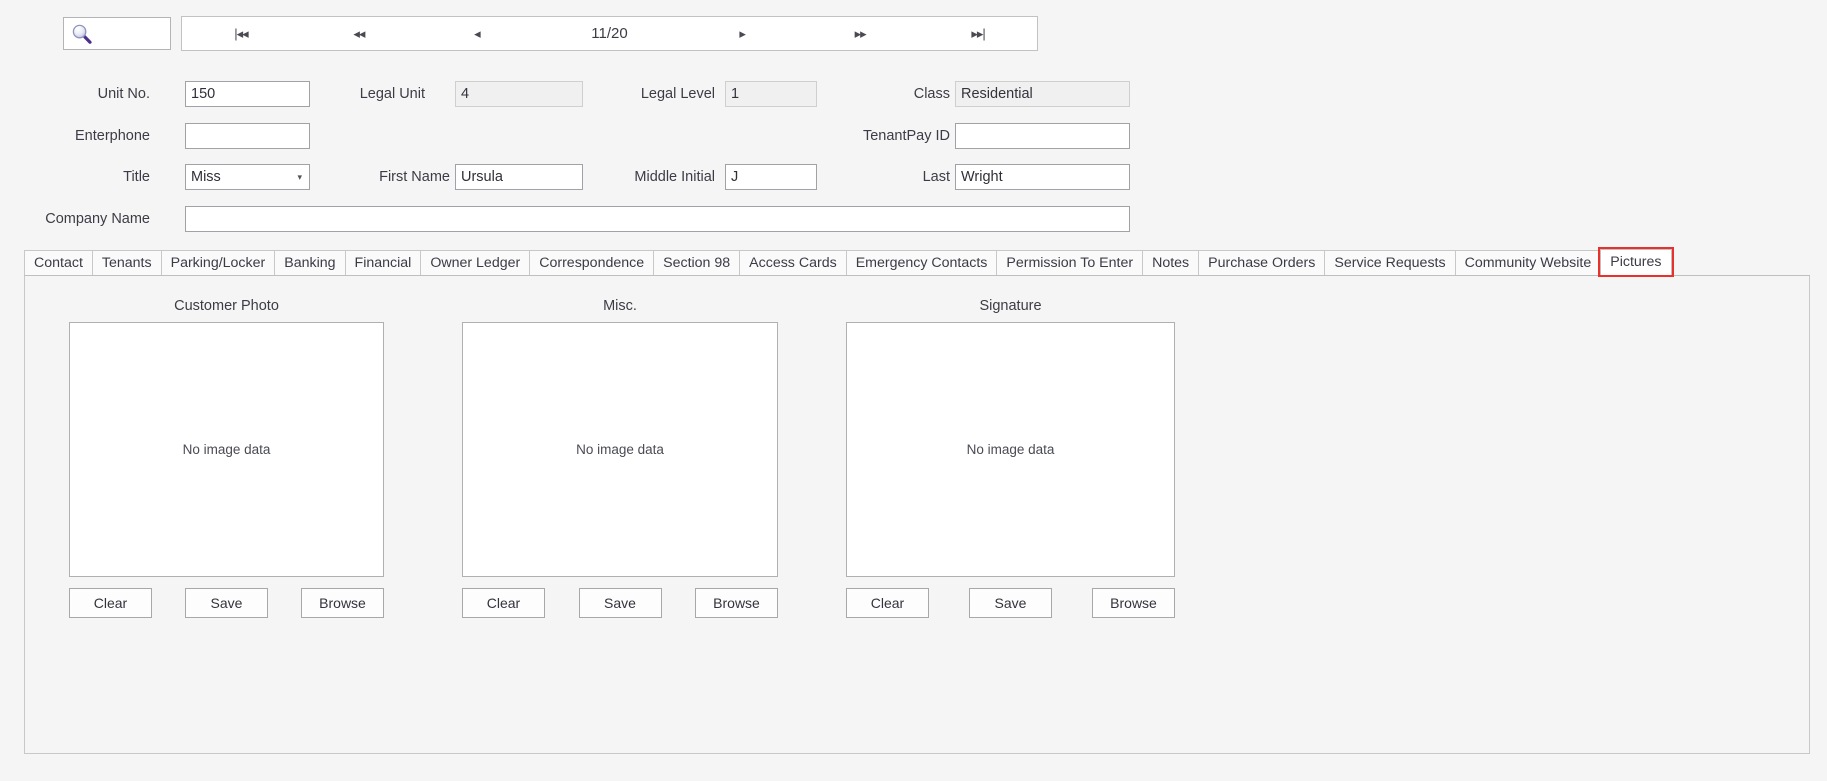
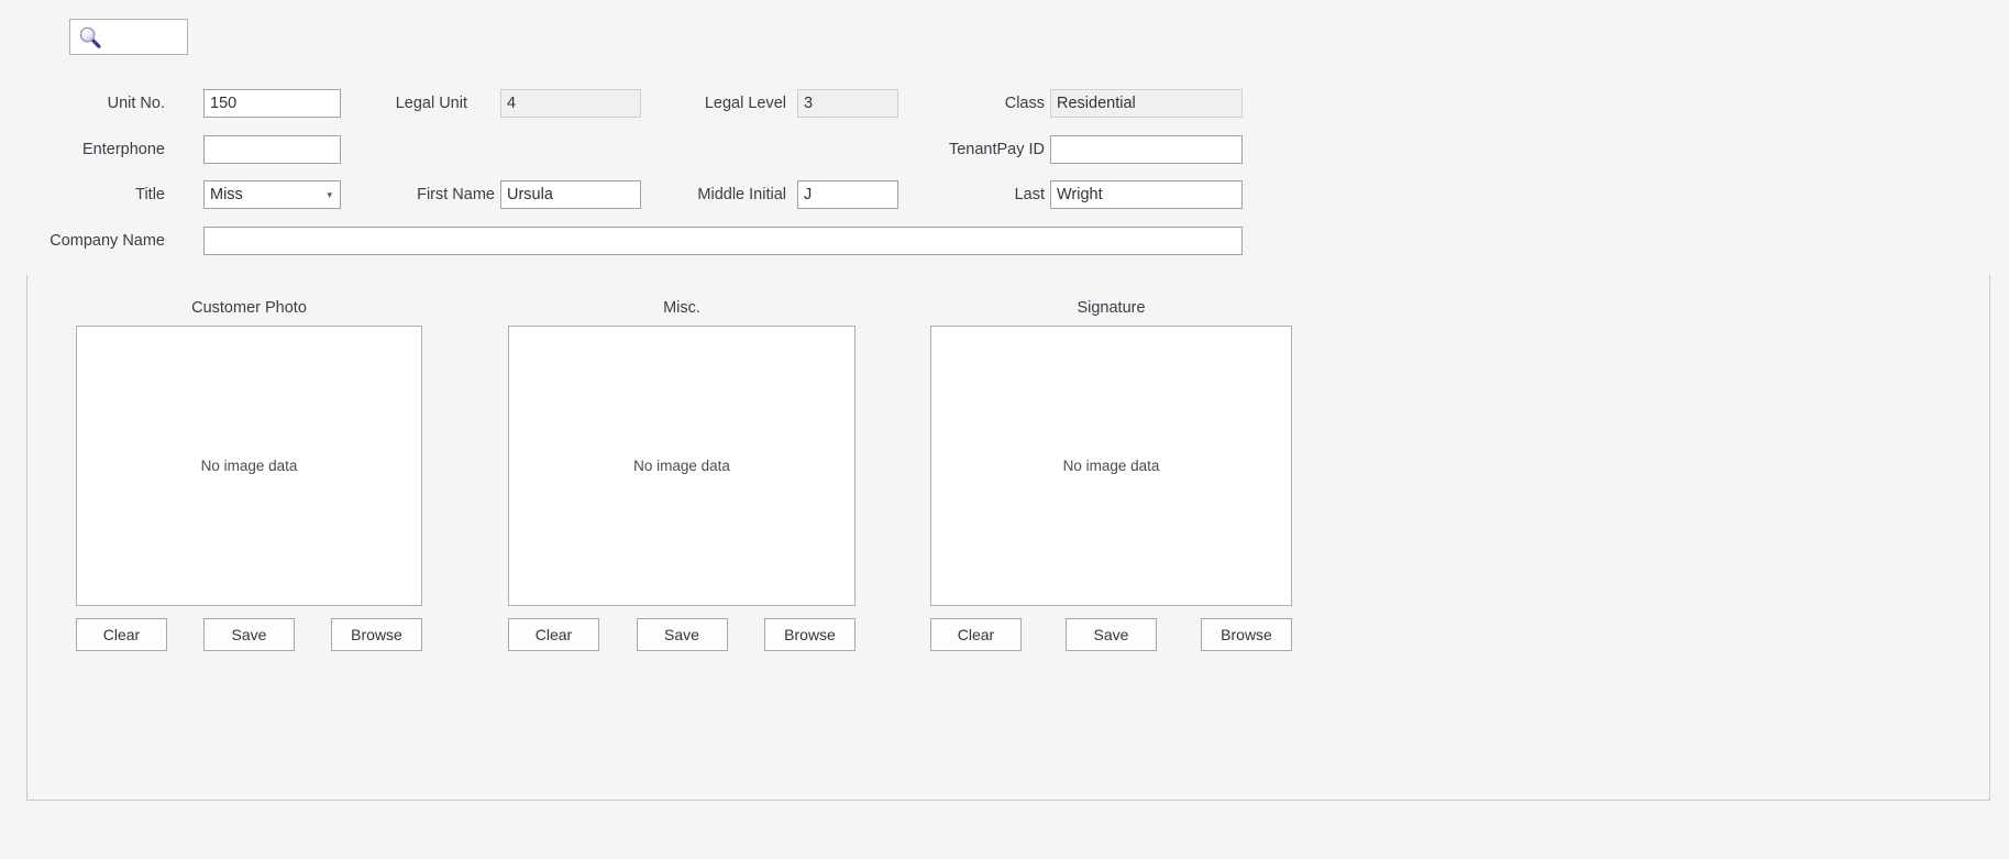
- |◂◂
- ◂◂
- ◂
- 11/20
- ▸
- ▸▸
- ▸▸|
  Unit No.
  150
  Legal Unit
  4
  Legal Level
- 1
+ 3
  Class
  Residential
  Enterphone
  TenantPay ID
  Title
  Miss
  ▾
  First Name
  Ursula
  Middle Initial
  J
  Last
  Wright
  Company Name
- Contact
- Tenants
- Parking/Locker
- Banking
- Financial
- Owner Ledger
- Correspondence
- Section 98
- Access Cards
- Emergency Contacts
- Permission To Enter
- Notes
- Purchase Orders
- Service Requests
- Community Website
- Pictures
  Customer Photo
  No image data
  Clear
  Save
  Browse
  Misc.
  No image data
  Clear
  Save
  Browse
  Signature
  No image data
  Clear
  Save
  Browse
